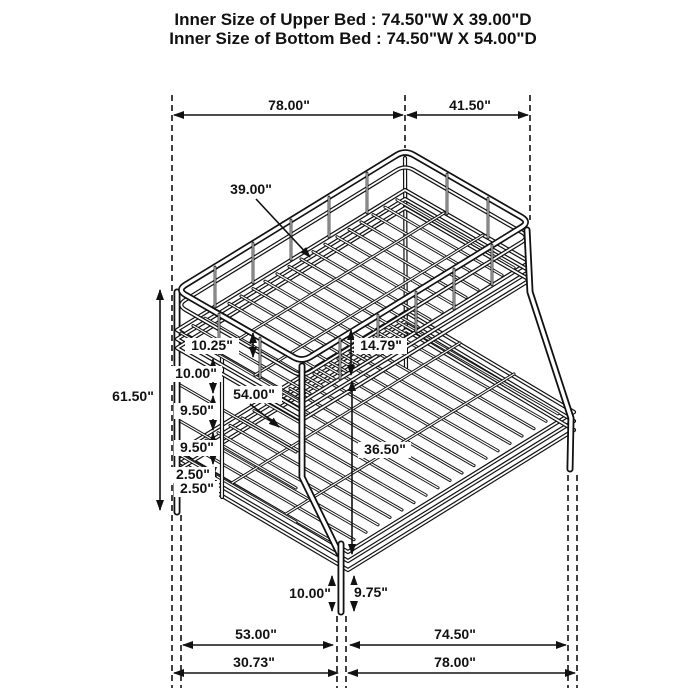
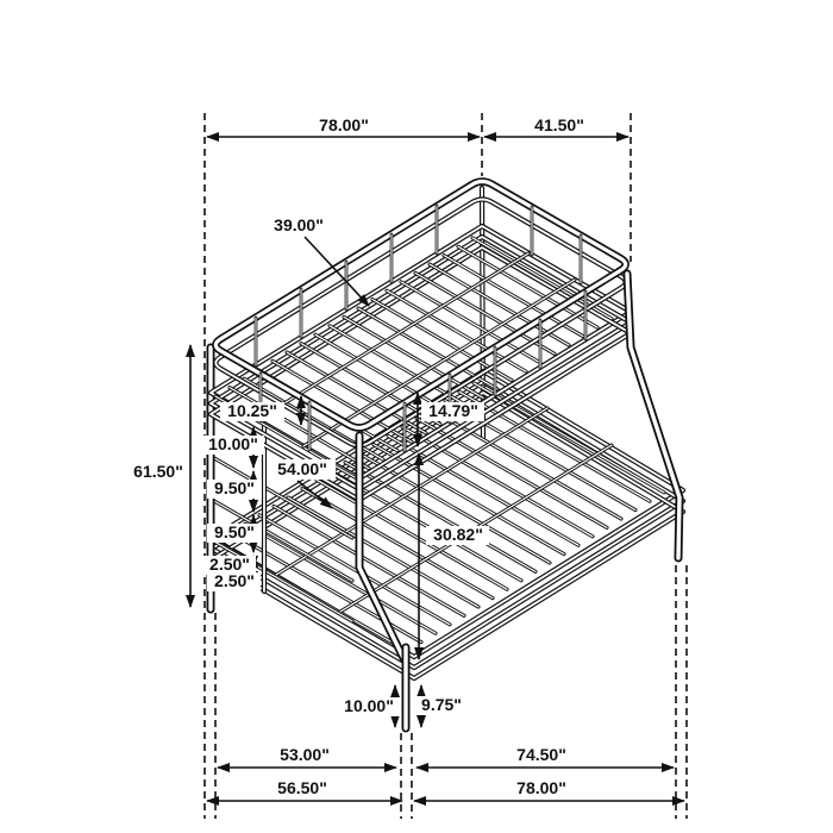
- Inner Size of Upper Bed : 74.50"W X 39.00"D
- Inner Size of Bottom Bed : 74.50"W X 54.00"D
  78.00"
  41.50"
  61.50"
  39.00"
  10.25"
  10.00"
  9.50"
  9.50"
  2.50"
  2.50"
  54.00"
  14.79"
- 36.50"
+ 30.82"
  10.00"
  9.75"
  53.00"
  74.50"
- 30.73"
+ 56.50"
  78.00"
